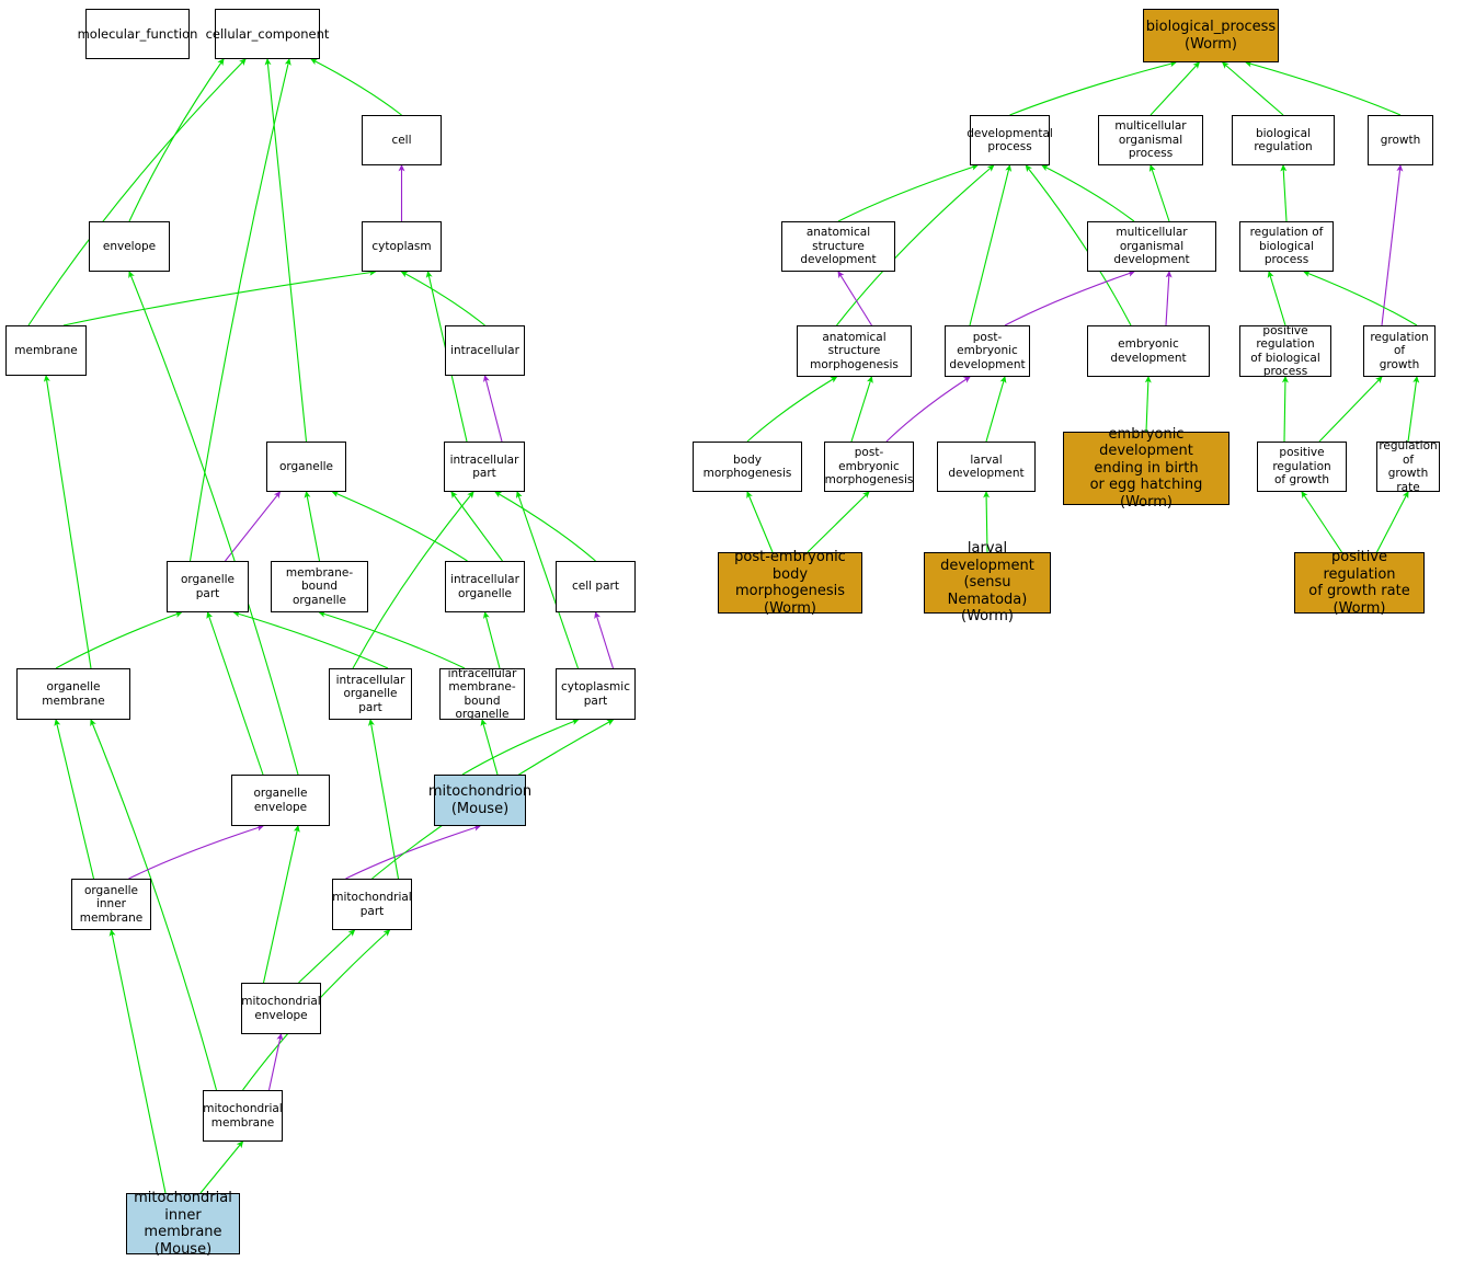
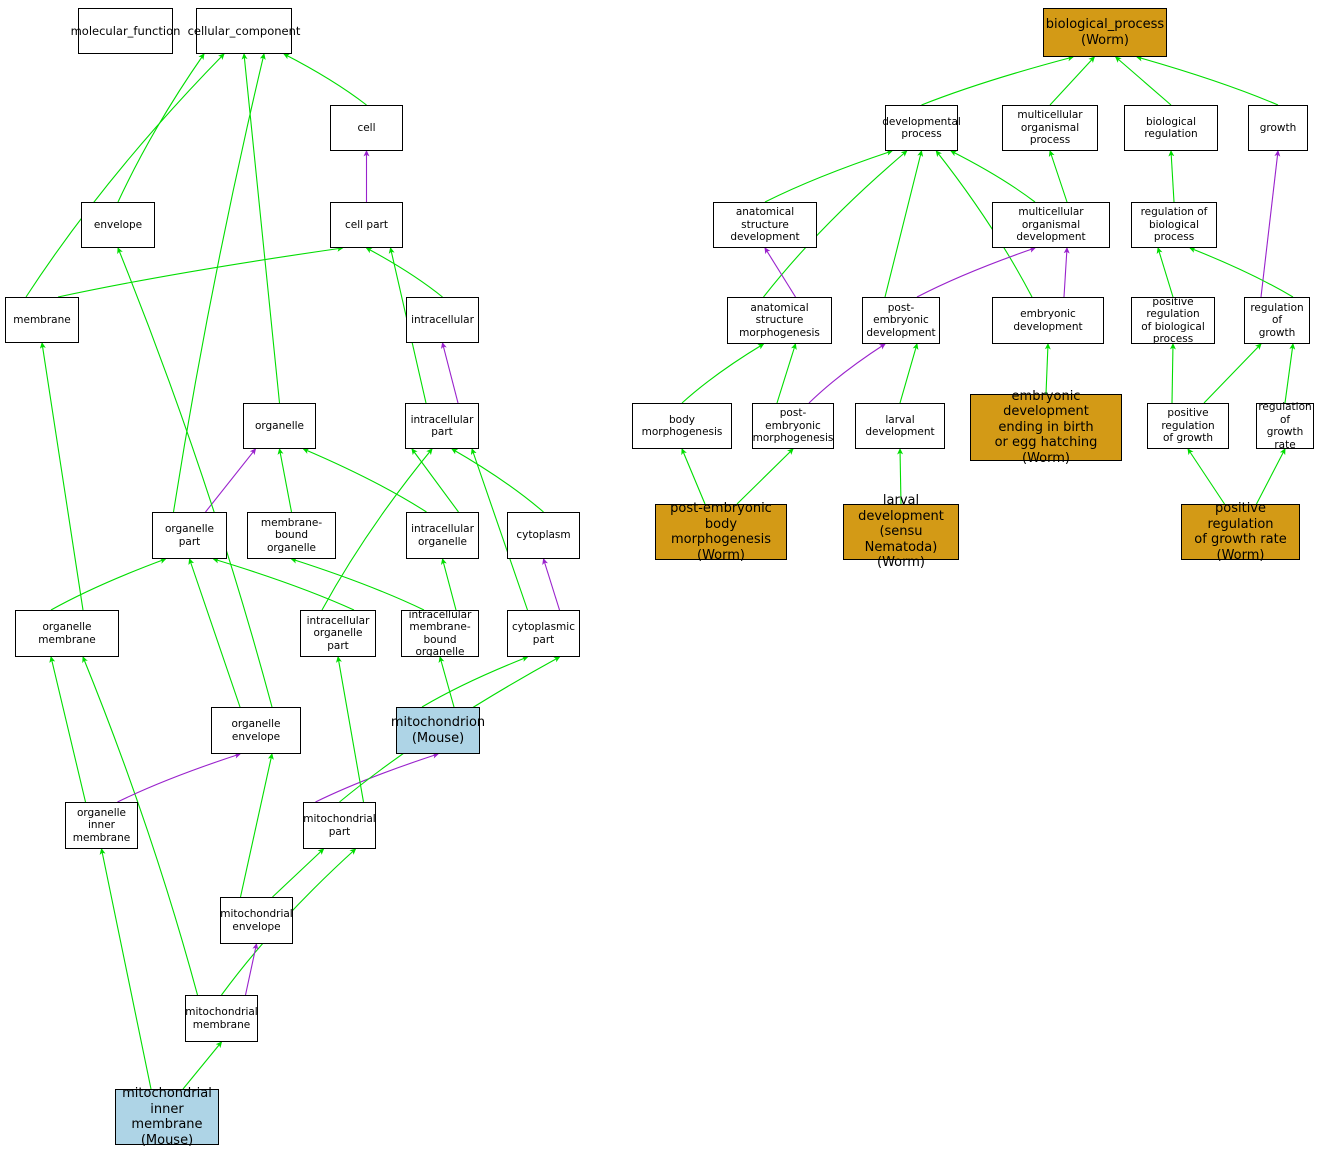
  molecular_function
  cellular_component
  cell
  envelope
- cytoplasm
+ cell part
  membrane
  intracellular
  organelle
  intracellular
  part
  organelle part
  membrane-bound
  organelle
  intracellular
  organelle
- cell part
+ cytoplasm
  organelle membrane
  intracellular
  organelle part
  intracellular
  membrane-bound
  organelle
  cytoplasmic
  part
  organelle envelope
  mitochondrion
  (Mouse)
  organelle inner
  membrane
  mitochondrial
  part
  mitochondrial
  envelope
  mitochondrial
  membrane
  mitochondrial
  inner membrane
  (Mouse)
  biological_process
  (Worm)
  developmental
  process
  multicellular
  organismal process
  biological regulation
  growth
  anatomical structure
  development
  multicellular
  organismal development
  regulation of
  biological process
  anatomical structure
  morphogenesis
  post-embryonic
  development
  embryonic development
  positive regulation
  of biological
  process
  regulation of
  growth
  body morphogenesis
  post-embryonic
  morphogenesis
  larval development
  embryonic development
  ending in birth
  or egg hatching
  (Worm)
  positive regulation
  of growth
  regulation of
  growth rate
  post-embryonic
  body morphogenesis
  (Worm)
  larval development
  (sensu Nematoda)
  (Worm)
  positive regulation
  of growth rate
  (Worm)
